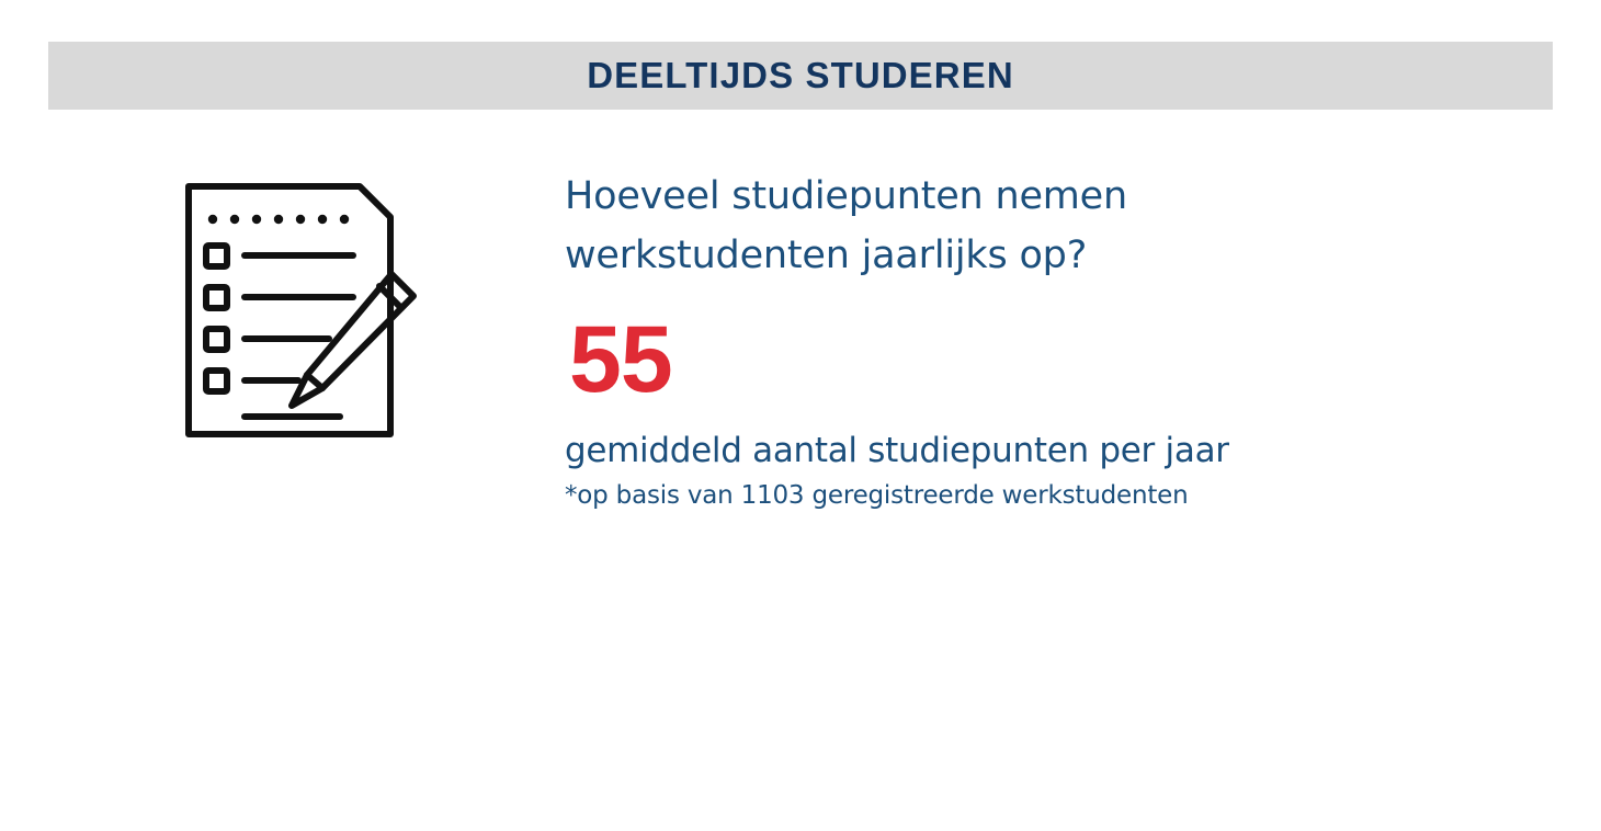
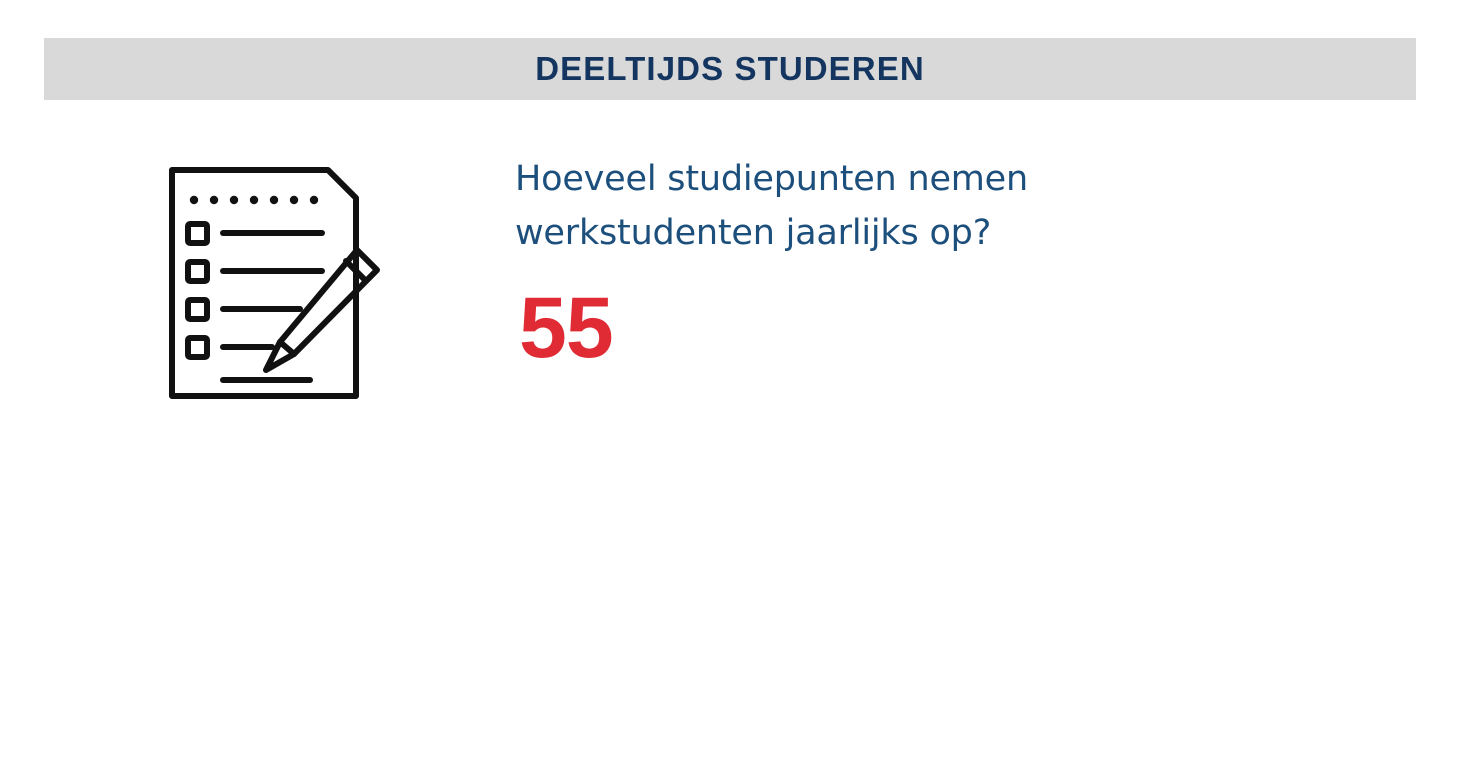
  DEELTIJDS STUDEREN
  Hoeveel studiepunten nemen werkstudenten jaarlijks op?
  55
- gemiddeld aantal studiepunten per jaar
- *op basis van 1103 geregistreerde werkstudenten
